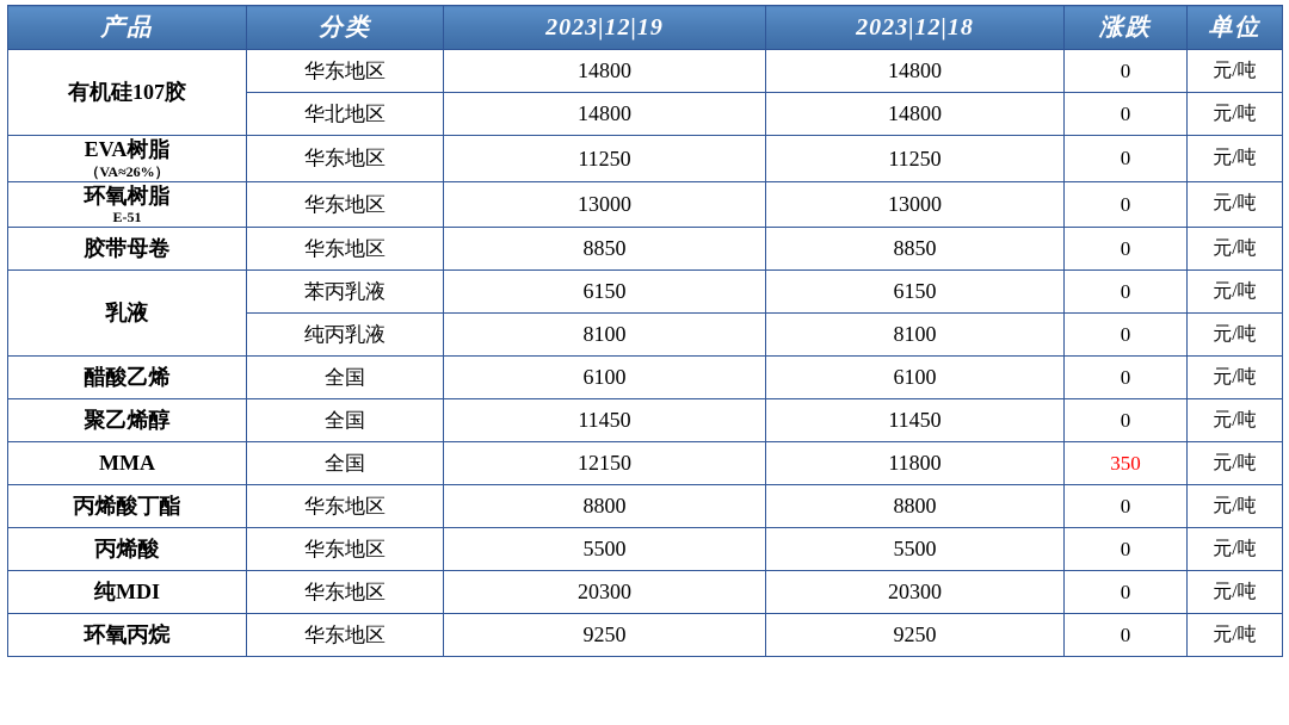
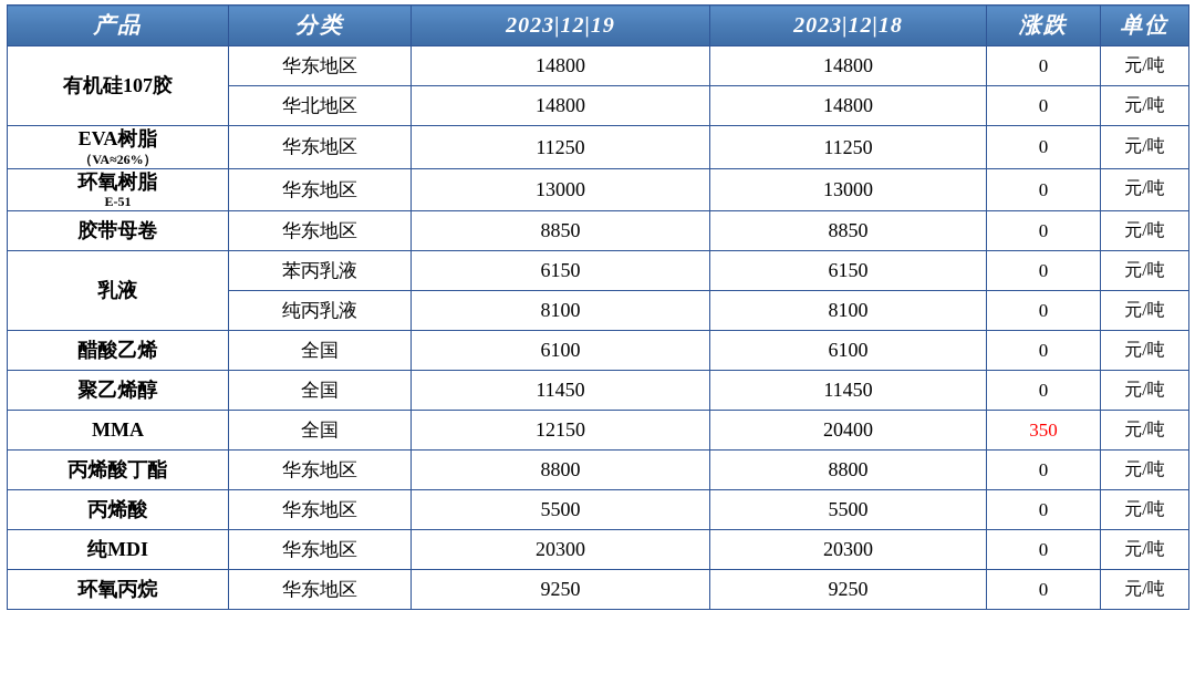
  产品	分类	2023|12|19	2023|12|18	涨跌	单位
  有机硅107胶	华东地区	14800	14800	0	元/吨
  华北地区	14800	14800	0	元/吨
  EVA树脂（VA≈26%）	华东地区	11250	11250	0	元/吨
  环氧树脂E-51	华东地区	13000	13000	0	元/吨
  胶带母卷	华东地区	8850	8850	0	元/吨
  乳液	苯丙乳液	6150	6150	0	元/吨
  纯丙乳液	8100	8100	0	元/吨
  醋酸乙烯	全国	6100	6100	0	元/吨
  聚乙烯醇	全国	11450	11450	0	元/吨
- MMA	全国	12150	11800	350	元/吨
+ MMA	全国	12150	20400	350	元/吨
  丙烯酸丁酯	华东地区	8800	8800	0	元/吨
  丙烯酸	华东地区	5500	5500	0	元/吨
  纯MDI	华东地区	20300	20300	0	元/吨
  环氧丙烷	华东地区	9250	9250	0	元/吨
